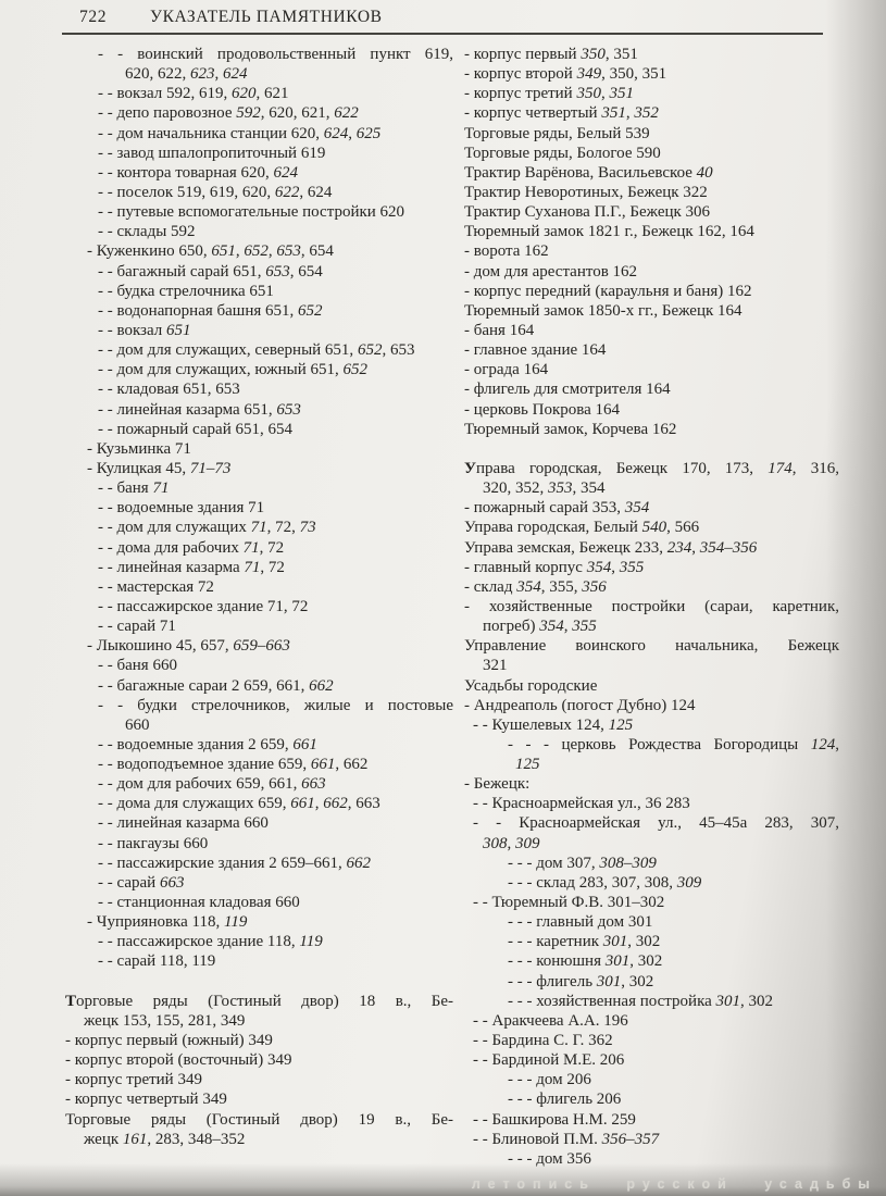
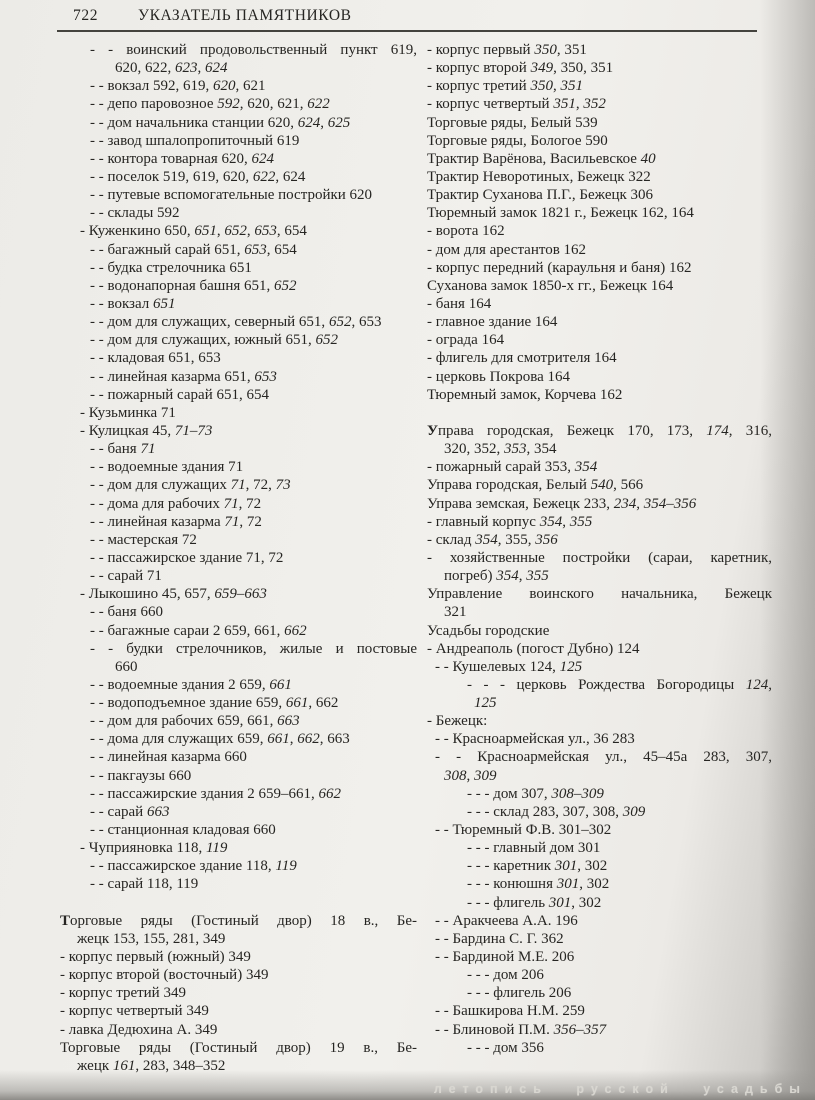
  722
  УКАЗАТЕЛЬ ПАМЯТНИКОВ
  - - воинский продовольственный пункт 619,
  620, 622, 623, 624
  - - вокзал 592, 619, 620, 621
  - - депо паровозное 592, 620, 621, 622
  - - дом начальника станции 620, 624, 625
  - - завод шпалопропиточный 619
  - - контора товарная 620, 624
  - - поселок 519, 619, 620, 622, 624
  - - путевые вспомогательные постройки 620
  - - склады 592
  - Куженкино 650, 651, 652, 653, 654
  - - багажный сарай 651, 653, 654
  - - будка стрелочника 651
  - - водонапорная башня 651, 652
  - - вокзал 651
  - - дом для служащих, северный 651, 652, 653
  - - дом для служащих, южный 651, 652
  - - кладовая 651, 653
  - - линейная казарма 651, 653
  - - пожарный сарай 651, 654
  - Кузьминка 71
  - Кулицкая 45, 71–73
  - - баня 71
  - - водоемные здания 71
  - - дом для служащих 71, 72, 73
  - - дома для рабочих 71, 72
  - - линейная казарма 71, 72
  - - мастерская 72
  - - пассажирское здание 71, 72
  - - сарай 71
  - Лыкошино 45, 657, 659–663
  - - баня 660
  - - багажные сараи 2 659, 661, 662
  - - будки стрелочников, жилые и постовые
  660
  - - водоемные здания 2 659, 661
  - - водоподъемное здание 659, 661, 662
  - - дом для рабочих 659, 661, 663
  - - дома для служащих 659, 661, 662, 663
  - - линейная казарма 660
  - - пакгаузы 660
  - - пассажирские здания 2 659–661, 662
  - - сарай 663
  - - станционная кладовая 660
  - Чуприяновка 118, 119
  - - пассажирское здание 118, 119
  - - сарай 118, 119
  Торговые ряды (Гостиный двор) 18 в., Бе-
  жецк 153, 155, 281, 349
  - корпус первый (южный) 349
  - корпус второй (восточный) 349
  - корпус третий 349
  - корпус четвертый 349
+ - лавка Дедюхина А. 349
  Торговые ряды (Гостиный двор) 19 в., Бе-
  жецк 161, 283, 348–352
  - корпус первый 350, 351
  - корпус второй 349, 350, 351
  - корпус третий 350, 351
  - корпус четвертый 351, 352
  Торговые ряды, Белый 539
  Торговые ряды, Бологое 590
  Трактир Варёнова, Васильевское 40
  Трактир Неворотиных, Бежецк 322
  Трактир Суханова П.Г., Бежецк 306
  Тюремный замок 1821 г., Бежецк 162, 164
  - ворота 162
  - дом для арестантов 162
  - корпус передний (караульня и баня) 162
- Тюремный замок 1850-х гг., Бежецк 164
+ Суханова замок 1850-х гг., Бежецк 164
  - баня 164
  - главное здание 164
  - ограда 164
  - флигель для смотрителя 164
  - церковь Покрова 164
  Тюремный замок, Корчева 162
  Управа городская, Бежецк 170, 173, 174, 31
  320, 352, 353, 354
  - пожарный сарай 353, 354
  Управа городская, Белый 540, 566
  Управа земская, Бежецк 233, 234, 354–356
  - главный корпус 354, 355
  - склад 354, 355, 356
  - хозяйственные постройки (сараи, каретни
  погреб) 354, 355
  Управление воинского начальника, Беже
  321
  Усадьбы городские
  - Андреаполь (погост Дубно) 124
  - - Кушелевых 124, 125
  - - - церковь Рождества Богородицы 12
  125
  - Бежецк:
  - - Красноармейская ул., 36 283
  - - Красноармейская ул., 45–45а 283, 30
  308, 309
  - - - дом 307, 308–309
  - - - склад 283, 307, 308, 309
  - - Тюремный Ф.В. 301–302
  - - - главный дом 301
  - - - каретник 301, 302
  - - - конюшня 301, 302
  - - - флигель 301, 302
- - - - хозяйственная постройка 301, 302
  - - Аракчеева А.А. 196
  - - Бардина С. Г. 362
  - - Бардиной М.Е. 206
  - - - дом 206
  - - - флигель 206
  - - Башкирова Н.М. 259
  - - Блиновой П.М. 356–357
  - - - дом 356
  летопись русской усадьбы
